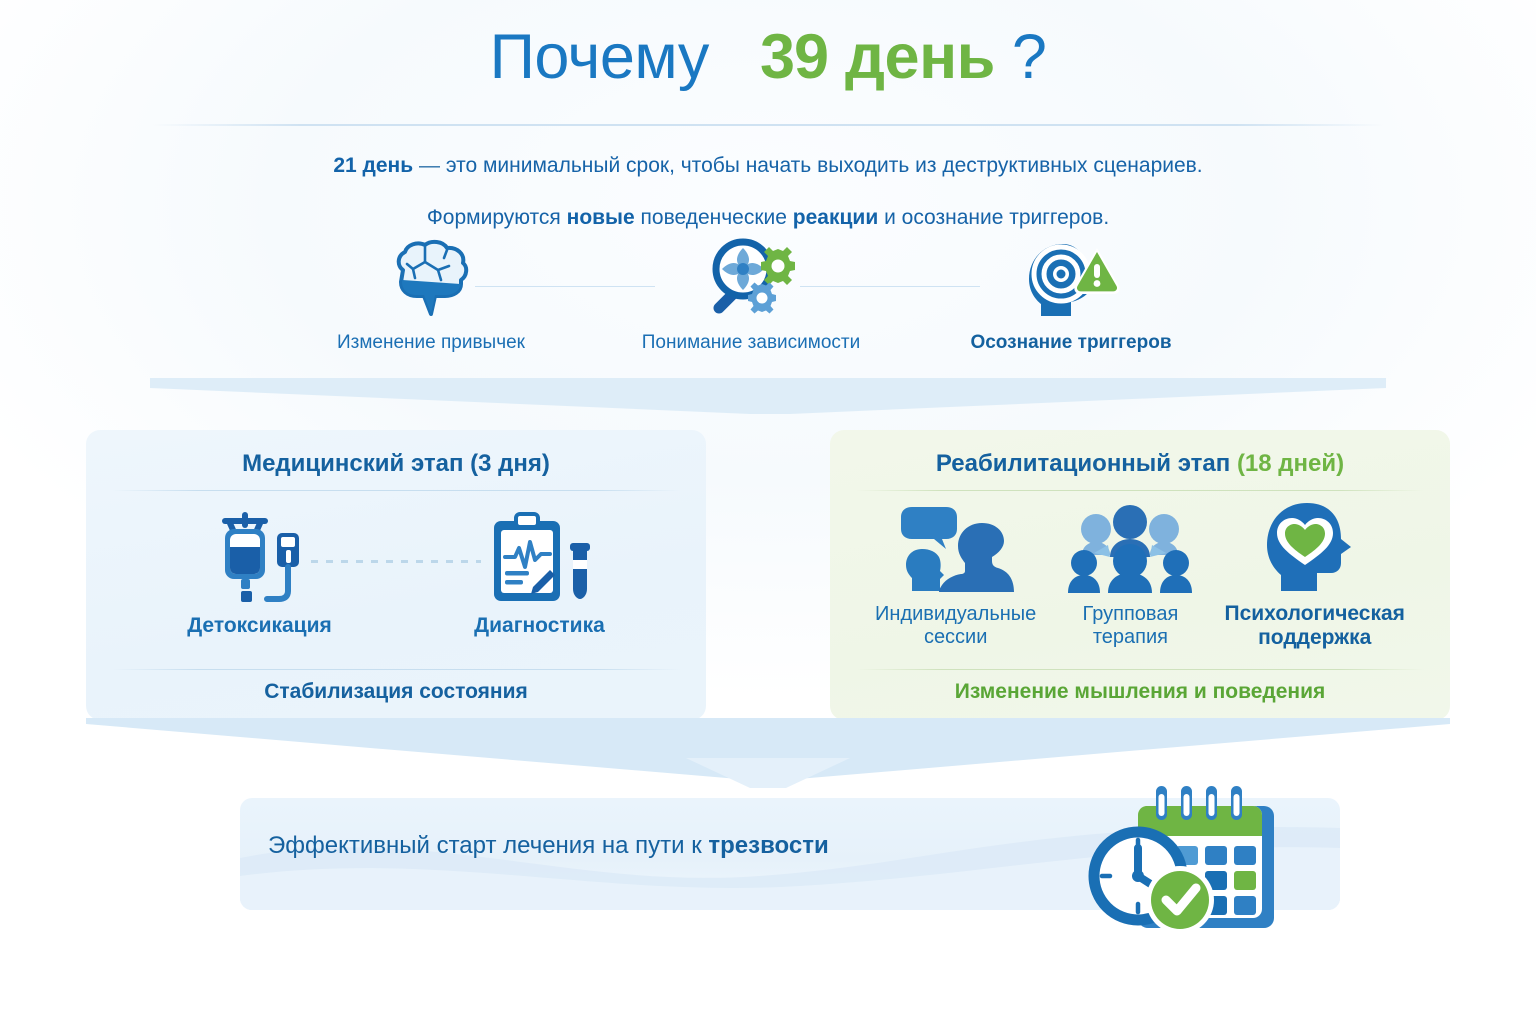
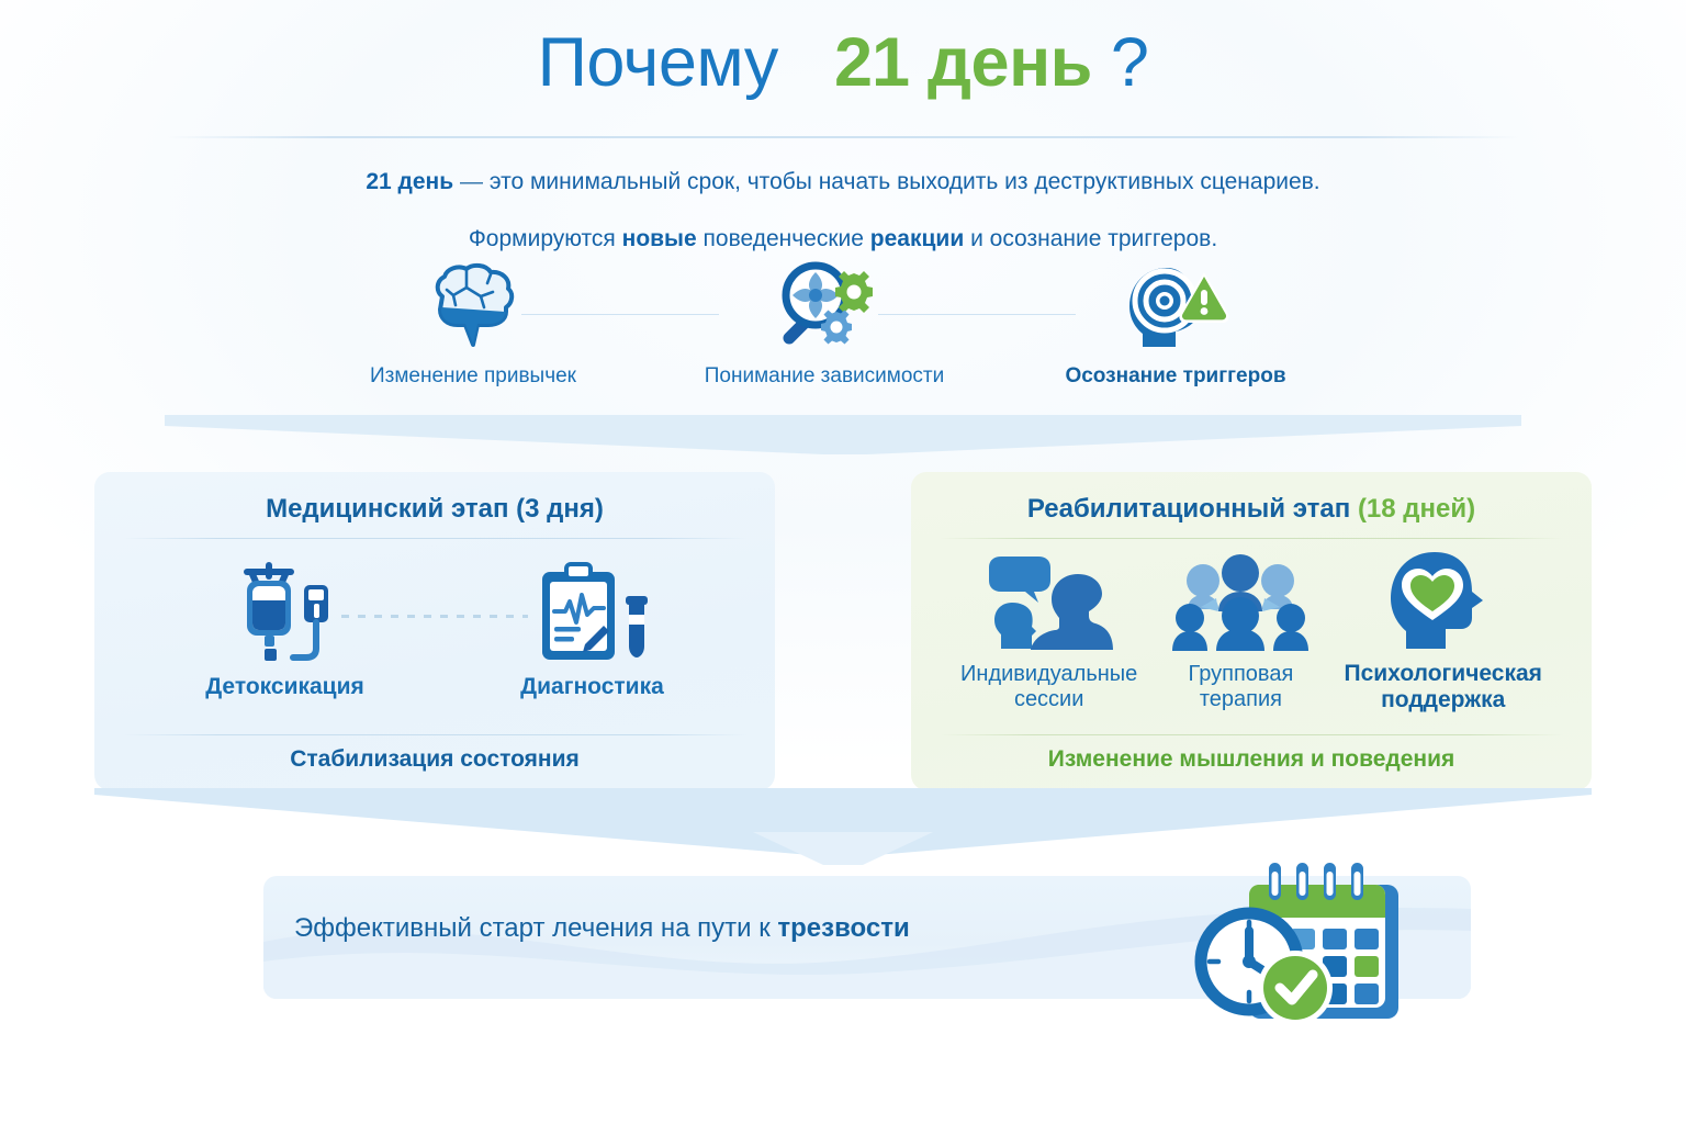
- Почему 39 день ?
+ Почему 21 день ?
  21 день — это минимальный срок, чтобы начать выходить из деструктивных сценариев.
  Формируются новые поведенческие реакции и осознание триггеров.
  Изменение привычек
  Понимание зависимости
  Осознание триггеров
  Медицинский этап (3 дня)
  Детоксикация
  Диагностика
  Стабилизация состояния
  Реабилитационный этап (18 дней)
  Индивидуальные
  сессии
  Групповая
  терапия
  Психологическая
  поддержка
  Изменение мышления и поведения
  Эффективный старт лечения на пути к трезвости
